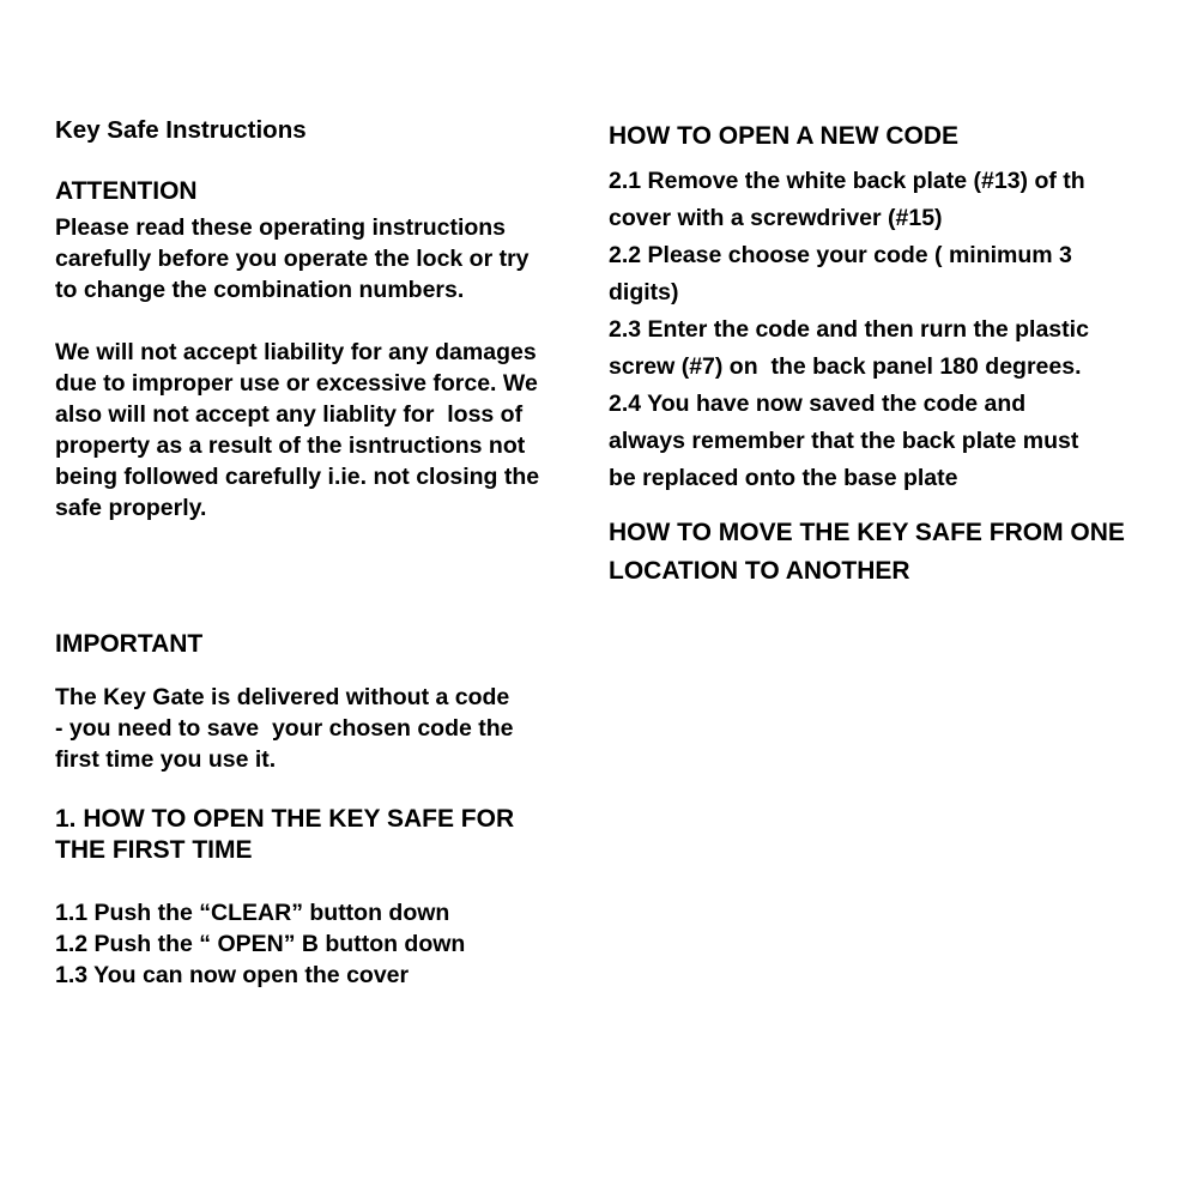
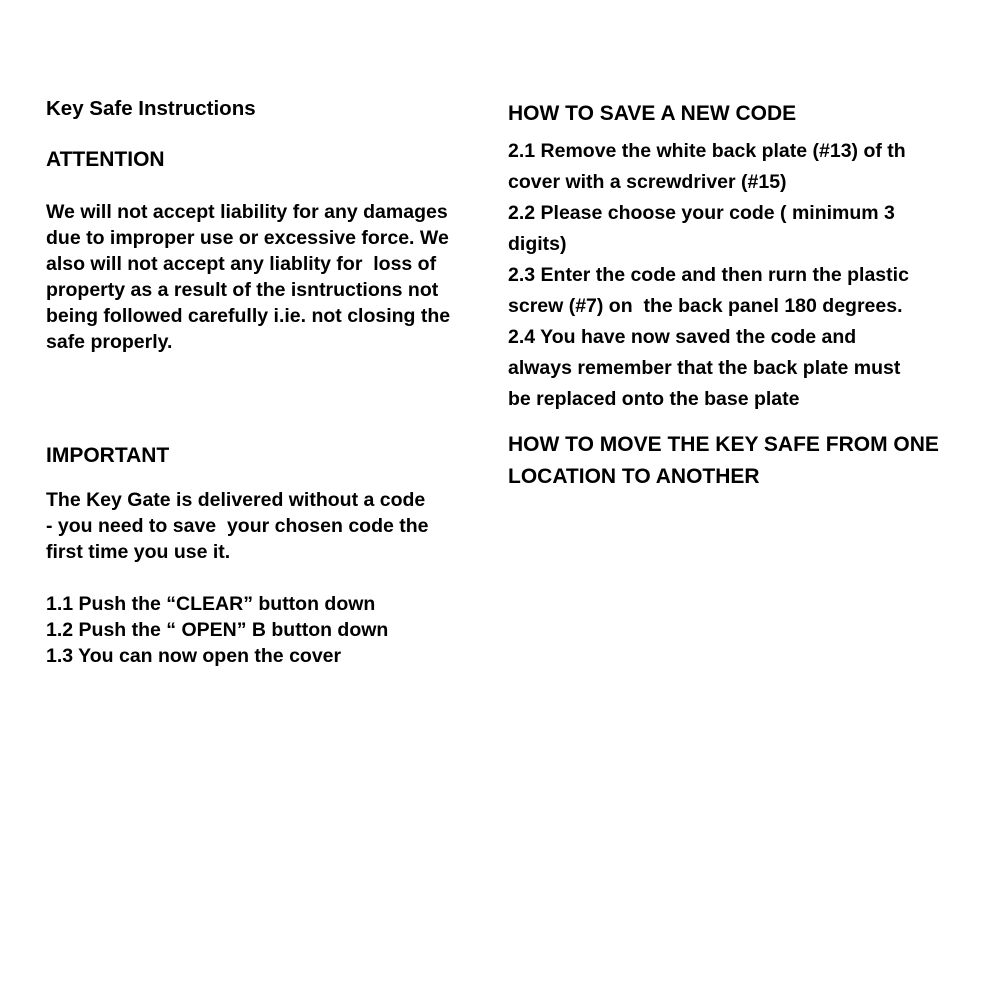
  Key Safe Instructions
  ATTENTION
- Please read these operating instructions
- carefully before you operate the lock or try
- to change the combination numbers.
  We will not accept liability for any damages
  due to improper use or excessive force. We
  also will not accept any liablity for loss of
  property as a result of the isntructions not
  being followed carefully i.ie. not closing the
  safe properly.
  IMPORTANT
  The Key Gate is delivered without a code
  - you need to save your chosen code the
  first time you use it.
- 1. HOW TO OPEN THE KEY SAFE FOR
- THE FIRST TIME
  1.1 Push the “CLEAR” button down
  1.2 Push the “ OPEN” B button down
  1.3 You can now open the cover
- HOW TO OPEN A NEW CODE
+ HOW TO SAVE A NEW CODE
  2.1 Remove the white back plate (#13) of th
  cover with a screwdriver (#15)
  2.2 Please choose your code ( minimum 3
  digits)
  2.3 Enter the code and then rurn the plastic
  screw (#7) on the back panel 180 degrees.
  2.4 You have now saved the code and
  always remember that the back plate must
  be replaced onto the base plate
  HOW TO MOVE THE KEY SAFE FROM ONE
  LOCATION TO ANOTHER
